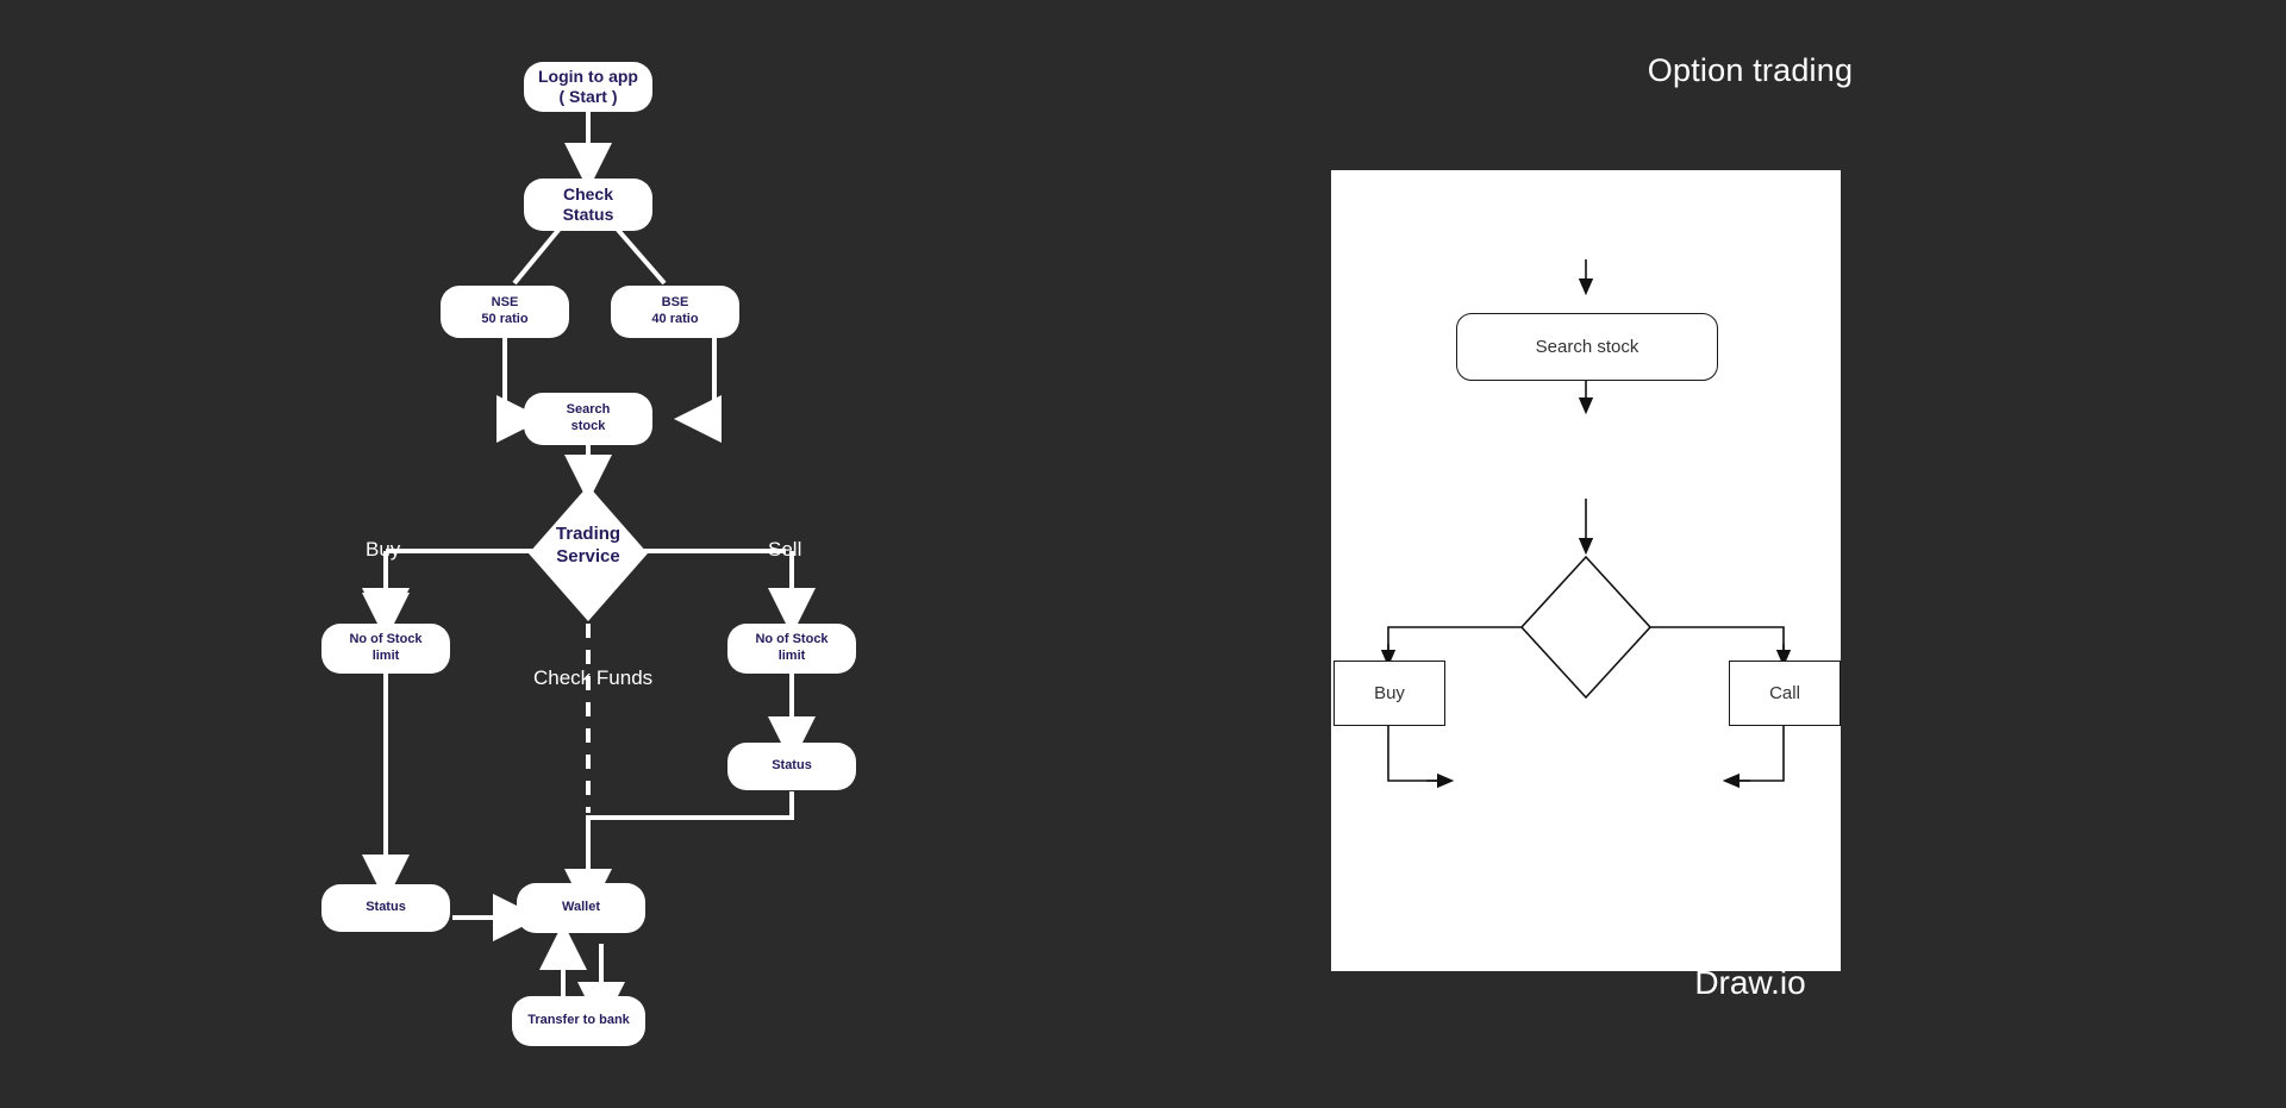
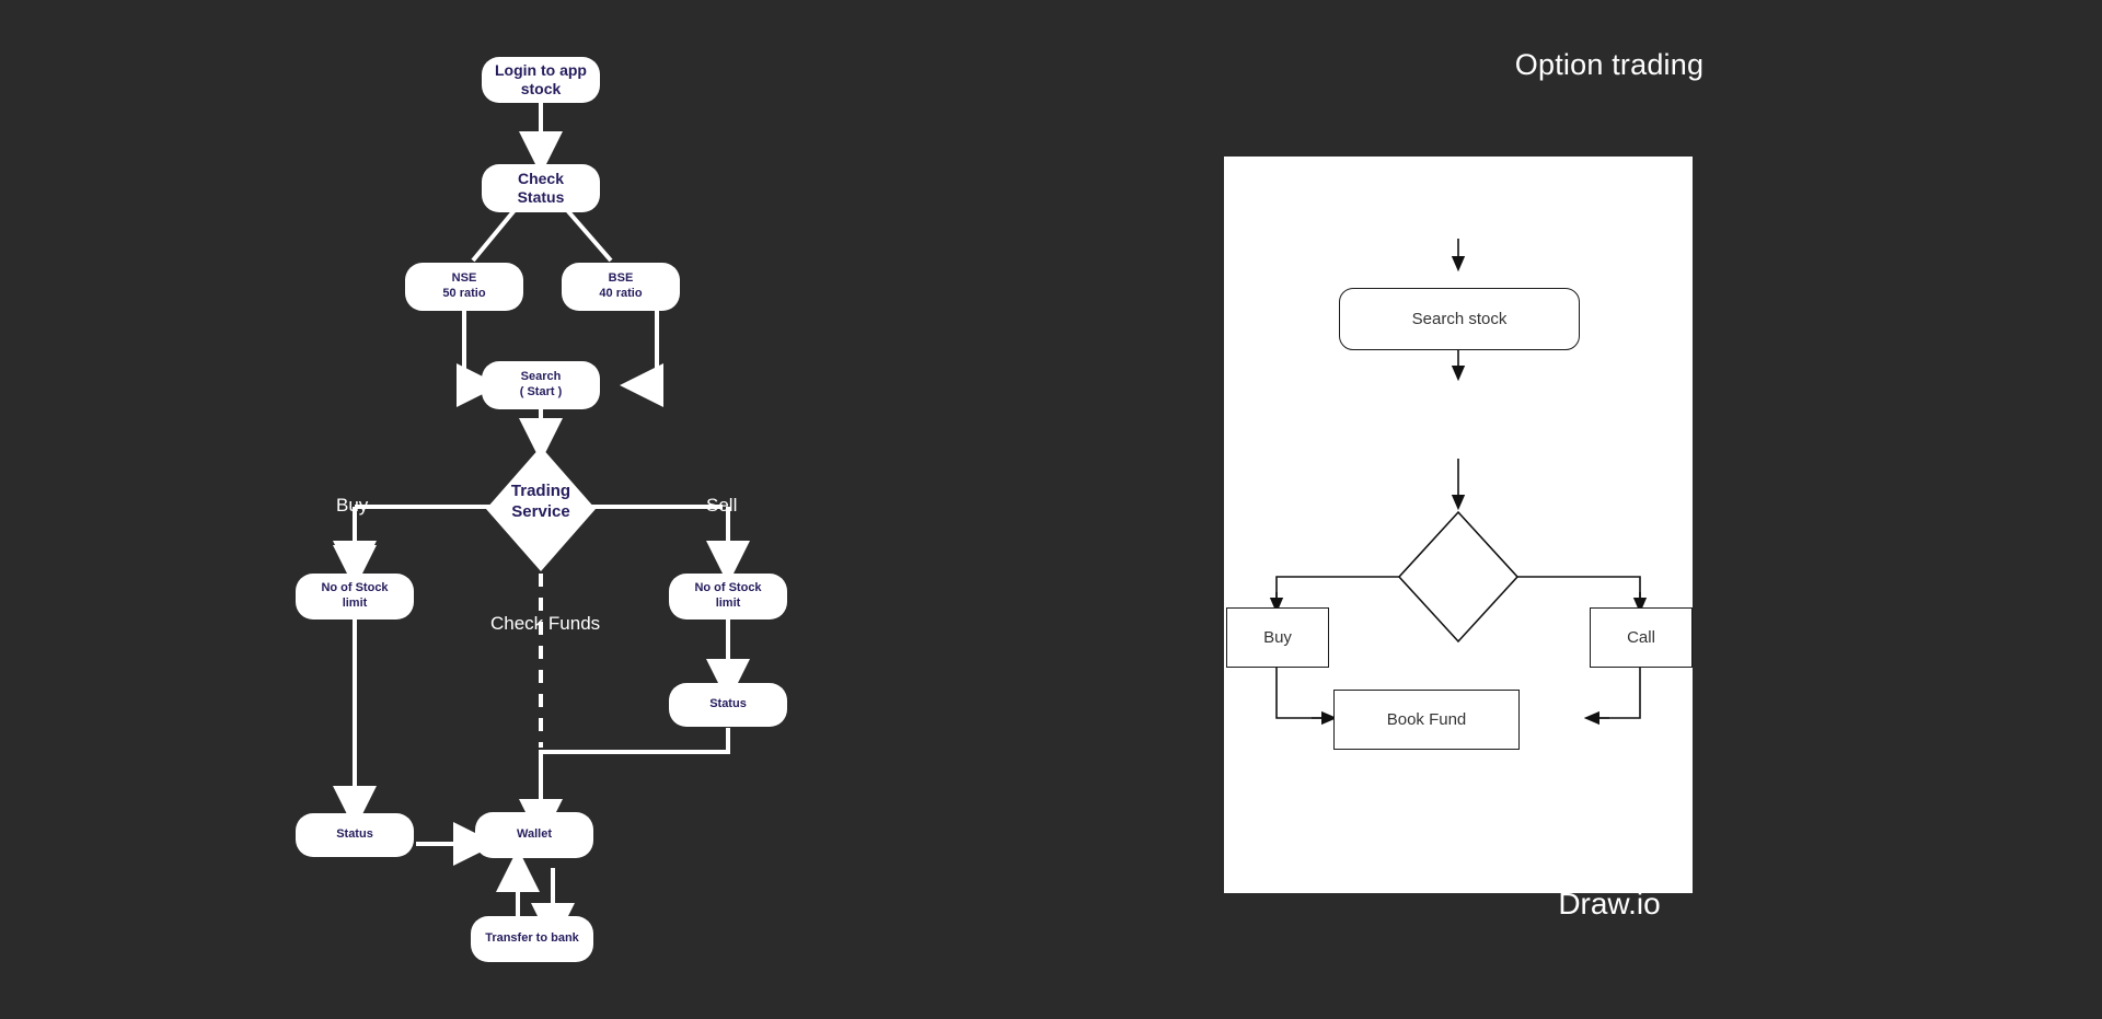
  Login to app
- ( Start )
+ stock
  Check
  Status
  NSE
  50 ratio
  BSE
  40 ratio
  Search
- stock
+ ( Start )
  Trading Service
  Buy
  Sell
  Check Funds
  No of Stock
  limit
  No of Stock
  limit
  Status
  Status
  Wallet
  Transfer to bank
  Option trading
  Search stock
  Buy
  Call
+ Book Fund
  Draw.io
